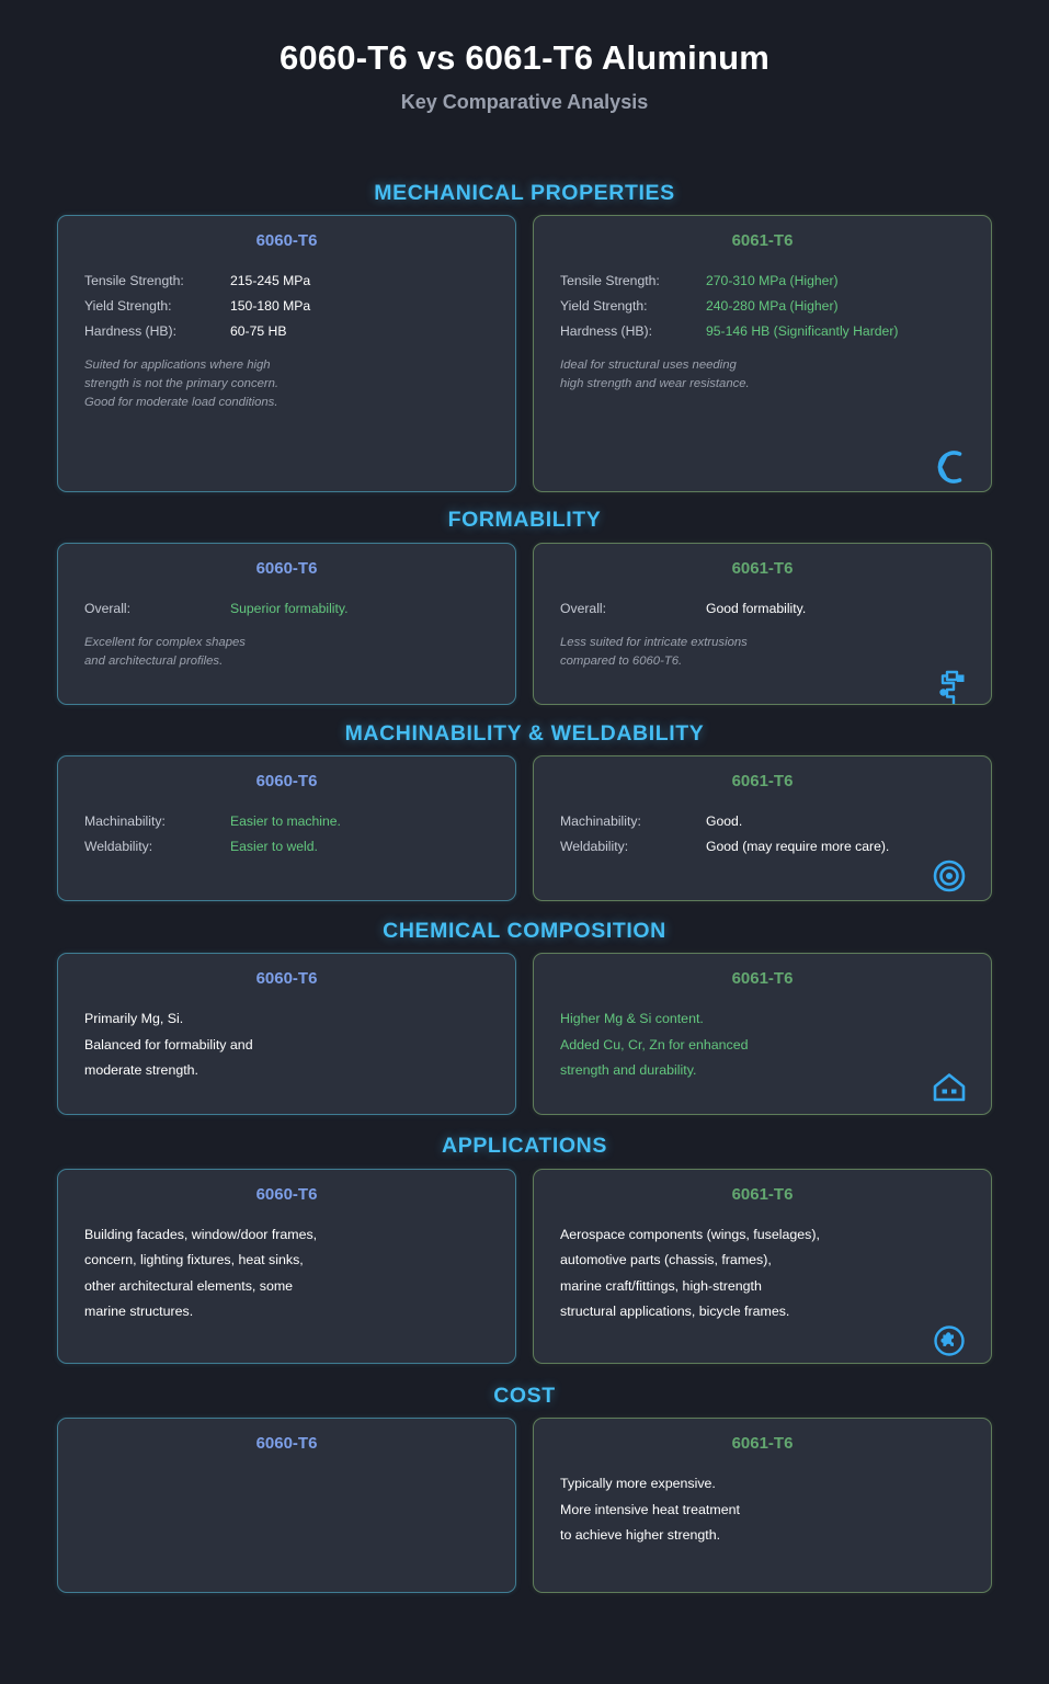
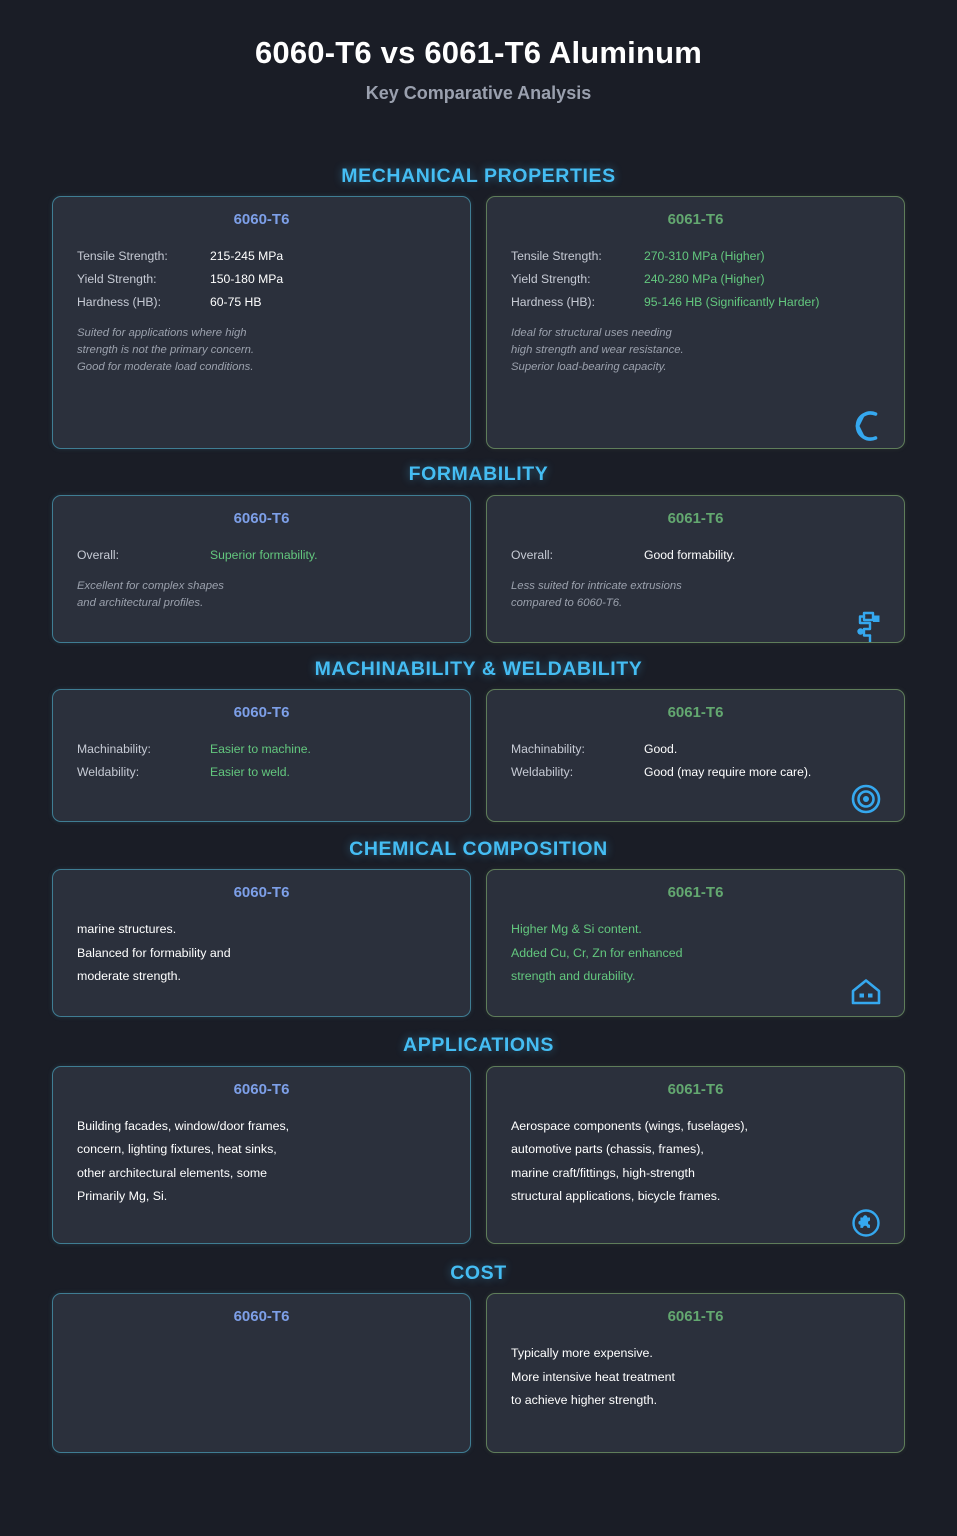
  6060-T6 vs 6061-T6 Aluminum
  Key Comparative Analysis
  MECHANICAL PROPERTIES
  6060-T6
  Tensile Strength:
  215-245 MPa
  Yield Strength:
  150-180 MPa
  Hardness (HB):
  60-75 HB
  Suited for applications where high
  strength is not the primary concern.
  Good for moderate load conditions.
  6061-T6
  Tensile Strength:
  270-310 MPa (Higher)
  Yield Strength:
  240-280 MPa (Higher)
  Hardness (HB):
  95-146 HB (Significantly Harder)
  Ideal for structural uses needing
  high strength and wear resistance.
+ Superior load-bearing capacity.
  FORMABILITY
  6060-T6
  Overall:
  Superior formability.
  Excellent for complex shapes
  and architectural profiles.
  6061-T6
  Overall:
  Good formability.
  Less suited for intricate extrusions
  compared to 6060-T6.
  MACHINABILITY & WELDABILITY
  6060-T6
  Machinability:
  Easier to machine.
  Weldability:
  Easier to weld.
  6061-T6
  Machinability:
  Good.
  Weldability:
  Good (may require more care).
  CHEMICAL COMPOSITION
  6060-T6
- Primarily Mg, Si.
+ marine structures.
  Balanced for formability and
  moderate strength.
  6061-T6
  Higher Mg & Si content.
  Added Cu, Cr, Zn for enhanced
  strength and durability.
  APPLICATIONS
  6060-T6
  Building facades, window/door frames,
  concern, lighting fixtures, heat sinks,
  other architectural elements, some
- marine structures.
+ Primarily Mg, Si.
  6061-T6
  Aerospace components (wings, fuselages),
  automotive parts (chassis, frames),
  marine craft/fittings, high-strength
  structural applications, bicycle frames.
  COST
  6060-T6
  6061-T6
  Typically more expensive.
  More intensive heat treatment
  to achieve higher strength.
